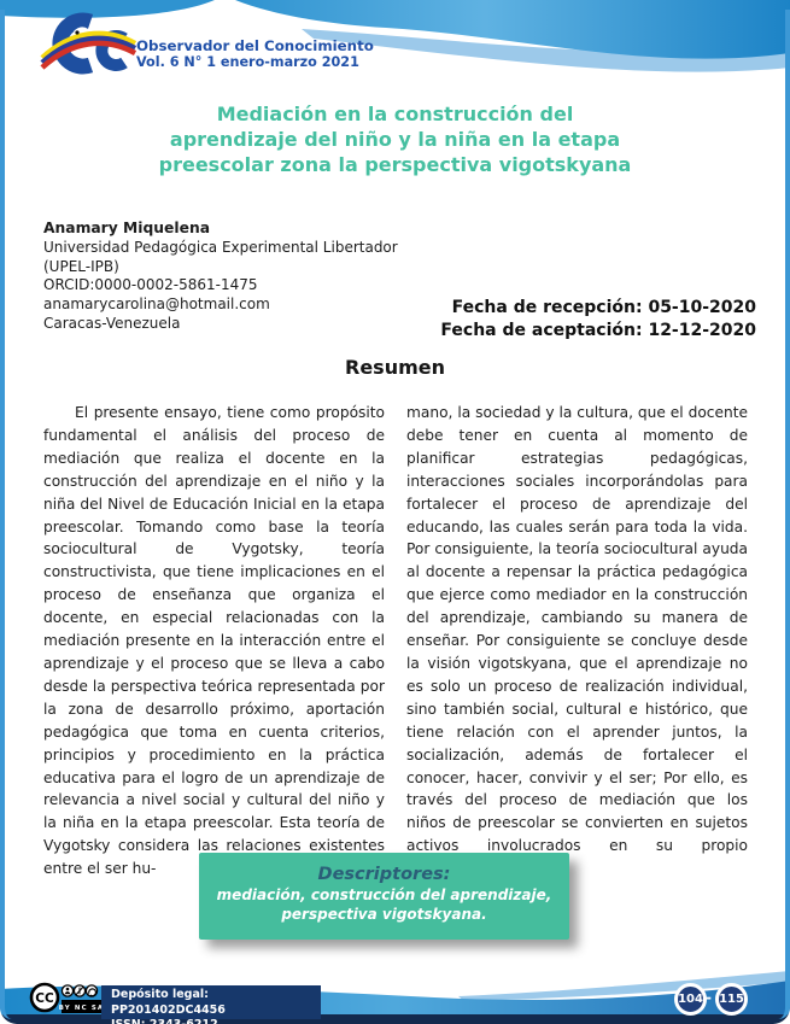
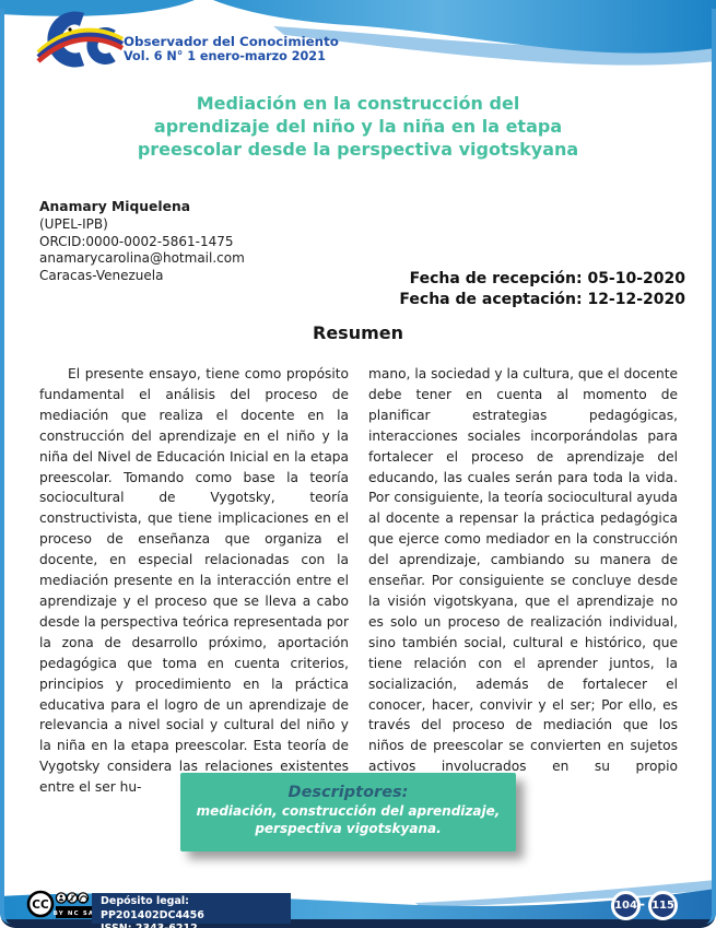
  Observador del Conocimiento
  Vol. 6 N° 1 enero-marzo 2021
  Mediación en la construcción del
  aprendizaje del niño y la niña en la etapa
- preescolar zona la perspectiva vigotskyana
+ preescolar desde la perspectiva vigotskyana
  Anamary Miquelena
- Universidad Pedagógica Experimental Libertador
  (UPEL-IPB)
  ORCID:0000-0002-5861-1475
  anamarycarolina@hotmail.com
  Caracas-Venezuela
  Fecha de recepción: 05-10-2020
  Fecha de aceptación: 12-12-2020
  Resumen
  El presente ensayo, tiene como propósito fundamental el análisis del proceso de mediación que realiza el docente en la construcción del aprendizaje en el niño y la niña del Nivel de Educación Inicial en la etapa preescolar. Tomando como base la teoría sociocultural de Vygotsky, teoría constructivista, que tiene implicaciones en el proceso de enseñanza que organiza el docente, en especial relacionadas con la mediación presente en la interacción entre el aprendizaje y el proceso que se lleva a cabo desde la perspectiva teórica representada por la zona de desarrollo próximo, aportación pedagógica que toma en cuenta criterios, principios y procedimiento en la práctica educativa para el logro de un aprendizaje de relevancia a nivel social y cultural del niño y la niña en la etapa preescolar. Esta teoría de Vygotsky considera las relaciones existentes entre el ser hu-
  mano, la sociedad y la cultura, que el docente debe tener en cuenta al momento de planificar estrategias pedagógicas, interacciones sociales incorporándolas para fortalecer el proceso de aprendizaje del educando, las cuales serán para toda la vida. Por consiguiente, la teoría sociocultural ayuda al docente a repensar la práctica pedagógica que ejerce como mediador en la construcción del aprendizaje, cambiando su manera de enseñar. Por consiguiente se concluye desde la visión vigotskyana, que el aprendizaje no es solo un proceso de realización individual, sino también social, cultural e histórico, que tiene relación con el aprender juntos, la socialización, además de fortalecer el conocer, hacer, convivir y el ser; Por ello, es través del proceso de mediación que los niños de preescolar se convierten en sujetos activos involucrados en su propio
  Descriptores:
  mediación, construcción del aprendizaje,
  perspectiva vigotskyana.
  CC
  Depósito legal: PP201402DC4456
  104
  -
  115
